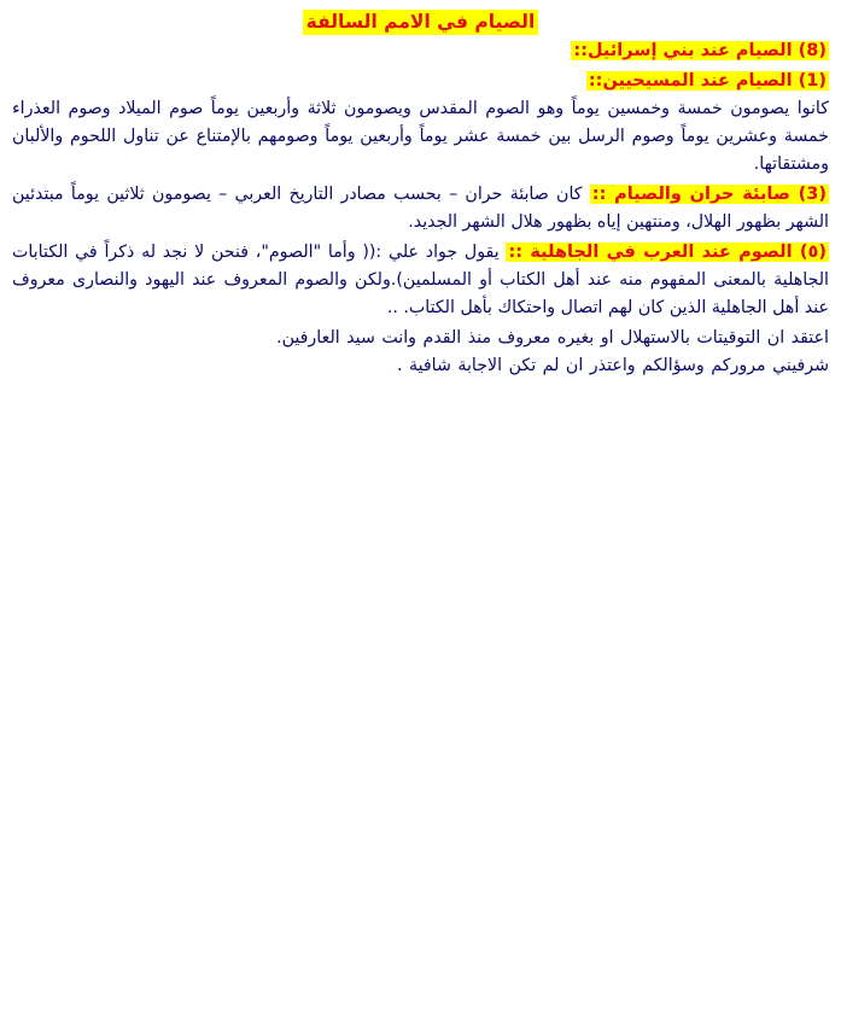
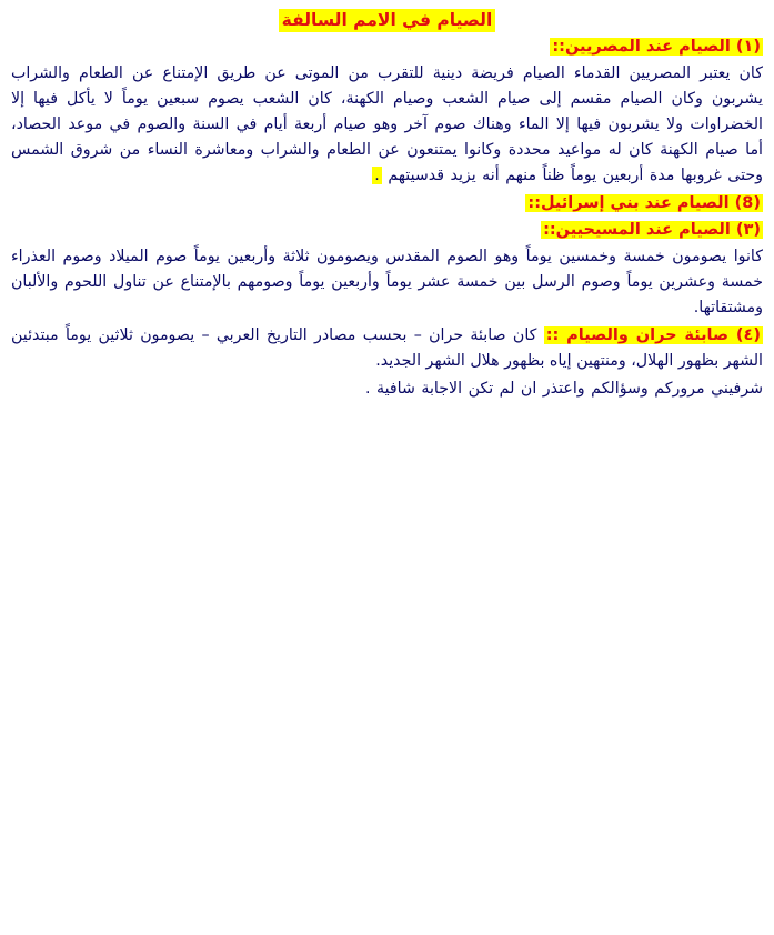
  الصيام في الامم السالفة
+ (١) الصيام عند المصريين::
+ كان يعتبر المصريين القدماء الصيام فريضة دينية للتقرب من الموتى عن طريق الإمتناع عن الطعام والشراب يشربون وكان الصيام مقسم إلى صيام الشعب وصيام الكهنة، كان الشعب يصوم سبعين يوماً لا يأكل فيها إلا الخضراوات ولا يشربون فيها إلا الماء وهناك صوم آخر وهو صيام أربعة أيام في السنة والصوم في موعد الحصاد، أما صيام الكهنة كان له مواعيد محددة وكانوا يمتنعون عن الطعام والشراب ومعاشرة النساء من شروق الشمس وحتى غروبها مدة أربعين يوماً ظناً منهم أنه يزيد قدسيتهم .
  (8) الصيام عند بني إسرائيل::
- (1) الصيام عند المسيحيين::
+ (٣) الصيام عند المسيحيين::
  كانوا يصومون خمسة وخمسين يوماً وهو الصوم المقدس ويصومون ثلاثة وأربعين يوماً صوم الميلاد وصوم العذراء خمسة وعشرين يوماً وصوم الرسل بين خمسة عشر يوماً وأربعين يوماً وصومهم بالإمتناع عن تناول اللحوم والألبان ومشتقاتها.
- (3) صابئة حران والصيام :: كان صابئة حران – بحسب مصادر التاريخ العربي – يصومون ثلاثين يوماً مبتدئين الشهر بظهور الهلال، ومنتهين إياه بظهور هلال الشهر الجديد.
+ (٤) صابئة حران والصيام :: كان صابئة حران – بحسب مصادر التاريخ العربي – يصومون ثلاثين يوماً مبتدئين الشهر بظهور الهلال، ومنتهين إياه بظهور هلال الشهر الجديد.
- (٥) الصوم عند العرب في الجاهلية :: يقول جواد علي :(( وأما "الصوم"، فنحن لا نجد له ذكراً في الكتابات الجاهلية بالمعنى المفهوم منه عند أهل الكتاب أو المسلمين).ولكن والصوم المعروف عند اليهود والنصارى معروف عند أهل الجاهلية الذين كان لهم اتصال واحتكاك بأهل الكتاب. ..
- اعتقد ان التوقيتات بالاستهلال او بغيره معروف منذ القدم وانت سيد العارفين.
  شرفيني مروركم وسؤالكم واعتذر ان لم تكن الاجابة شافية .
